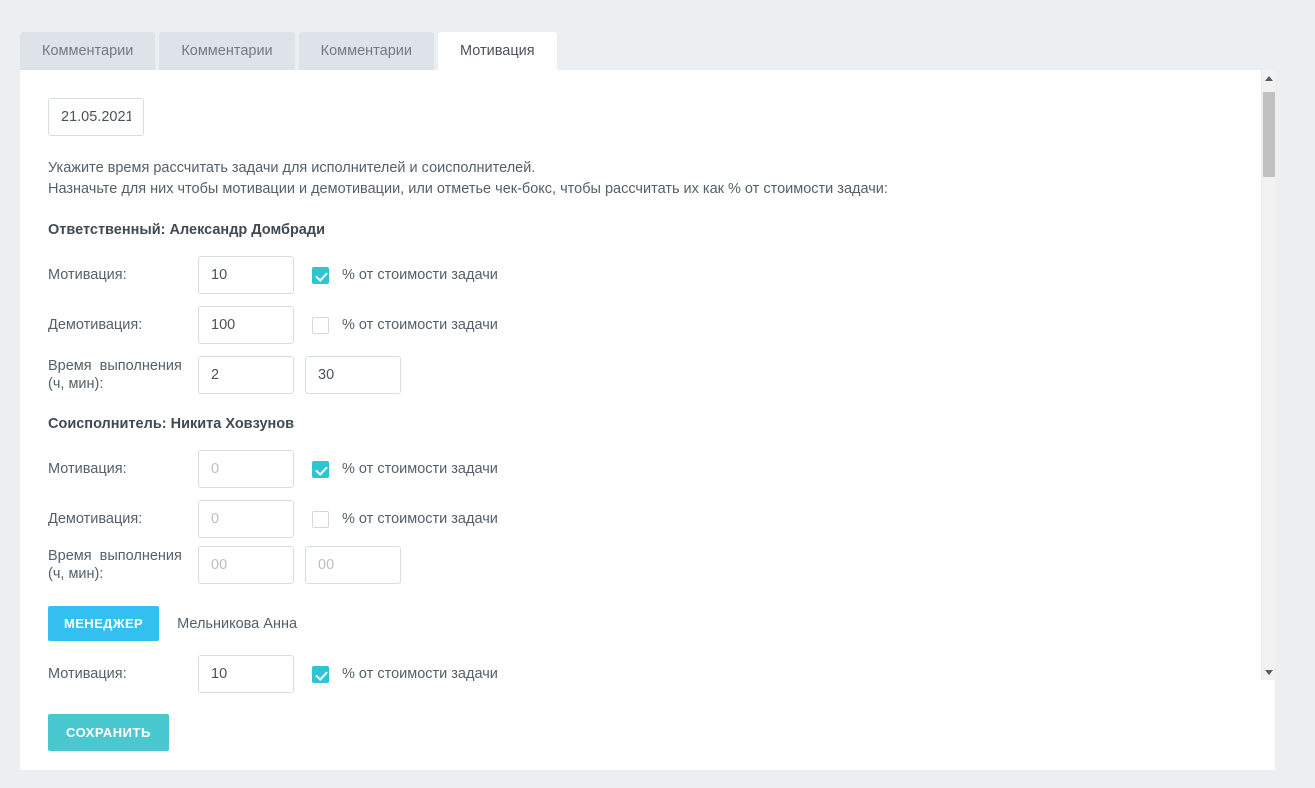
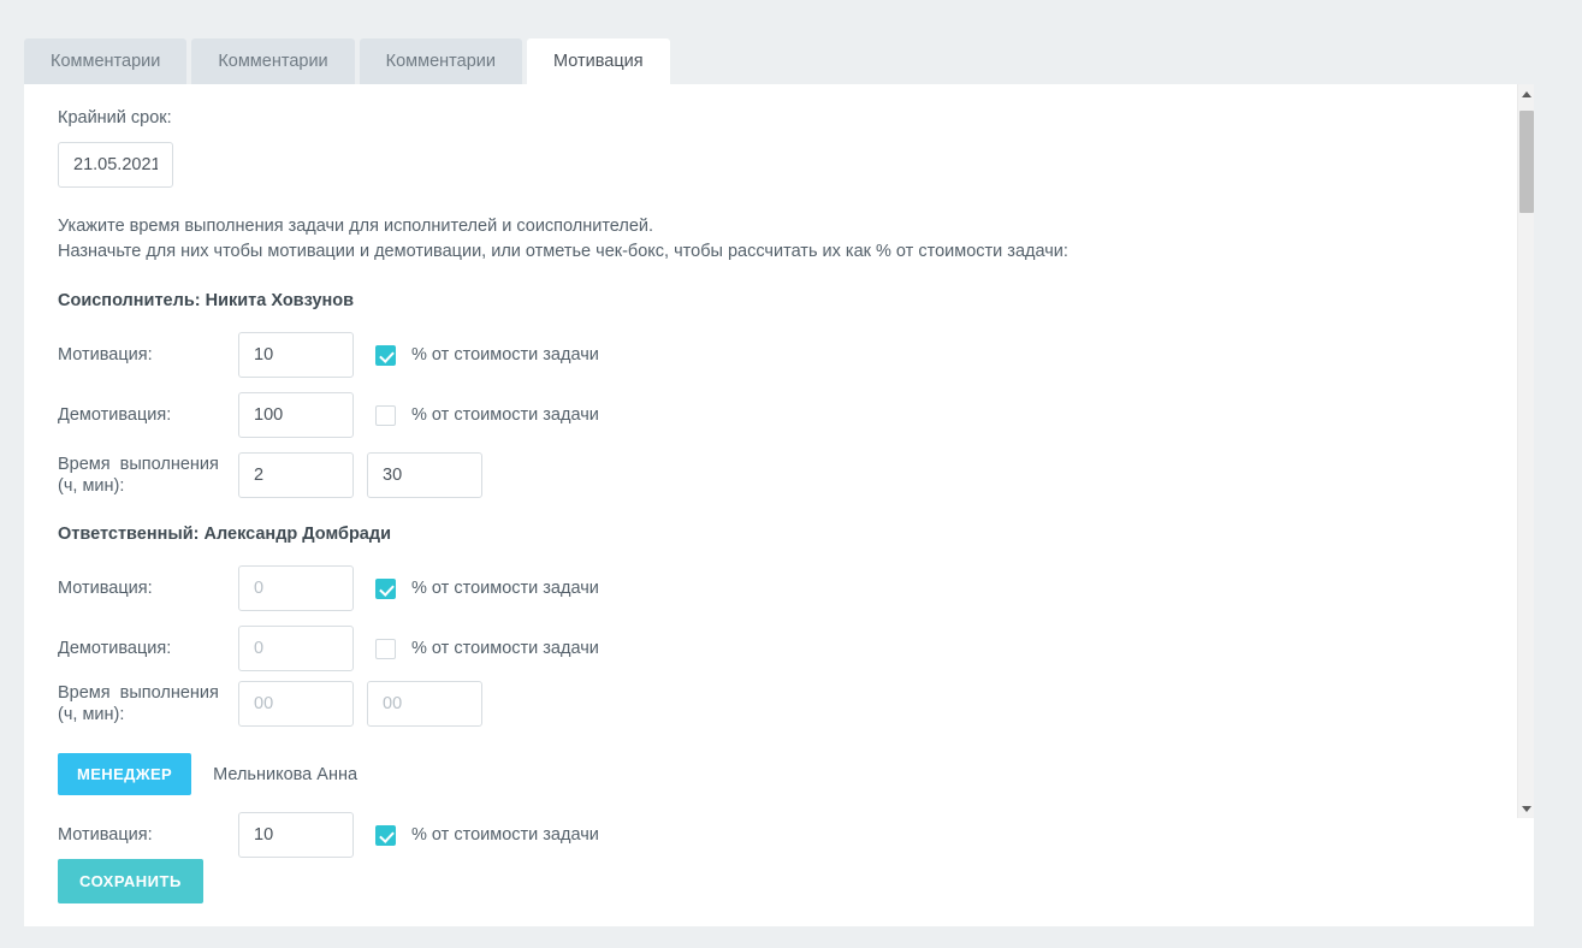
  Комментарии
  Комментарии
  Комментарии
  Мотивация
+ Крайний срок:
  21.05.2021
- Укажите время рассчитать задачи для исполнителей и соисполнителей.
+ Укажите время выполнения задачи для исполнителей и соисполнителей.
  Назначьте для них чтобы мотивации и демотивации, или отметье чек-бокс, чтобы рассчитать их как % от стоимости задачи:
- Ответственный: Александр Домбради
+ Соисполнитель: Никита Ховзунов
  Мотивация:
  10
  % от стоимости задачи
  Демотивация:
  100
  % от стоимости задачи
  Время выполнения
  (ч, мин):
  2
  30
- Соисполнитель: Никита Ховзунов
+ Ответственный: Александр Домбради
  Мотивация:
  0
  % от стоимости задачи
  Демотивация:
  0
  % от стоимости задачи
  Время выполнения
  (ч, мин):
  00
  00
  МЕНЕДЖЕР
  Мельникова Анна
  Мотивация:
  10
  % от стоимости задачи
  СОХРАНИТЬ
